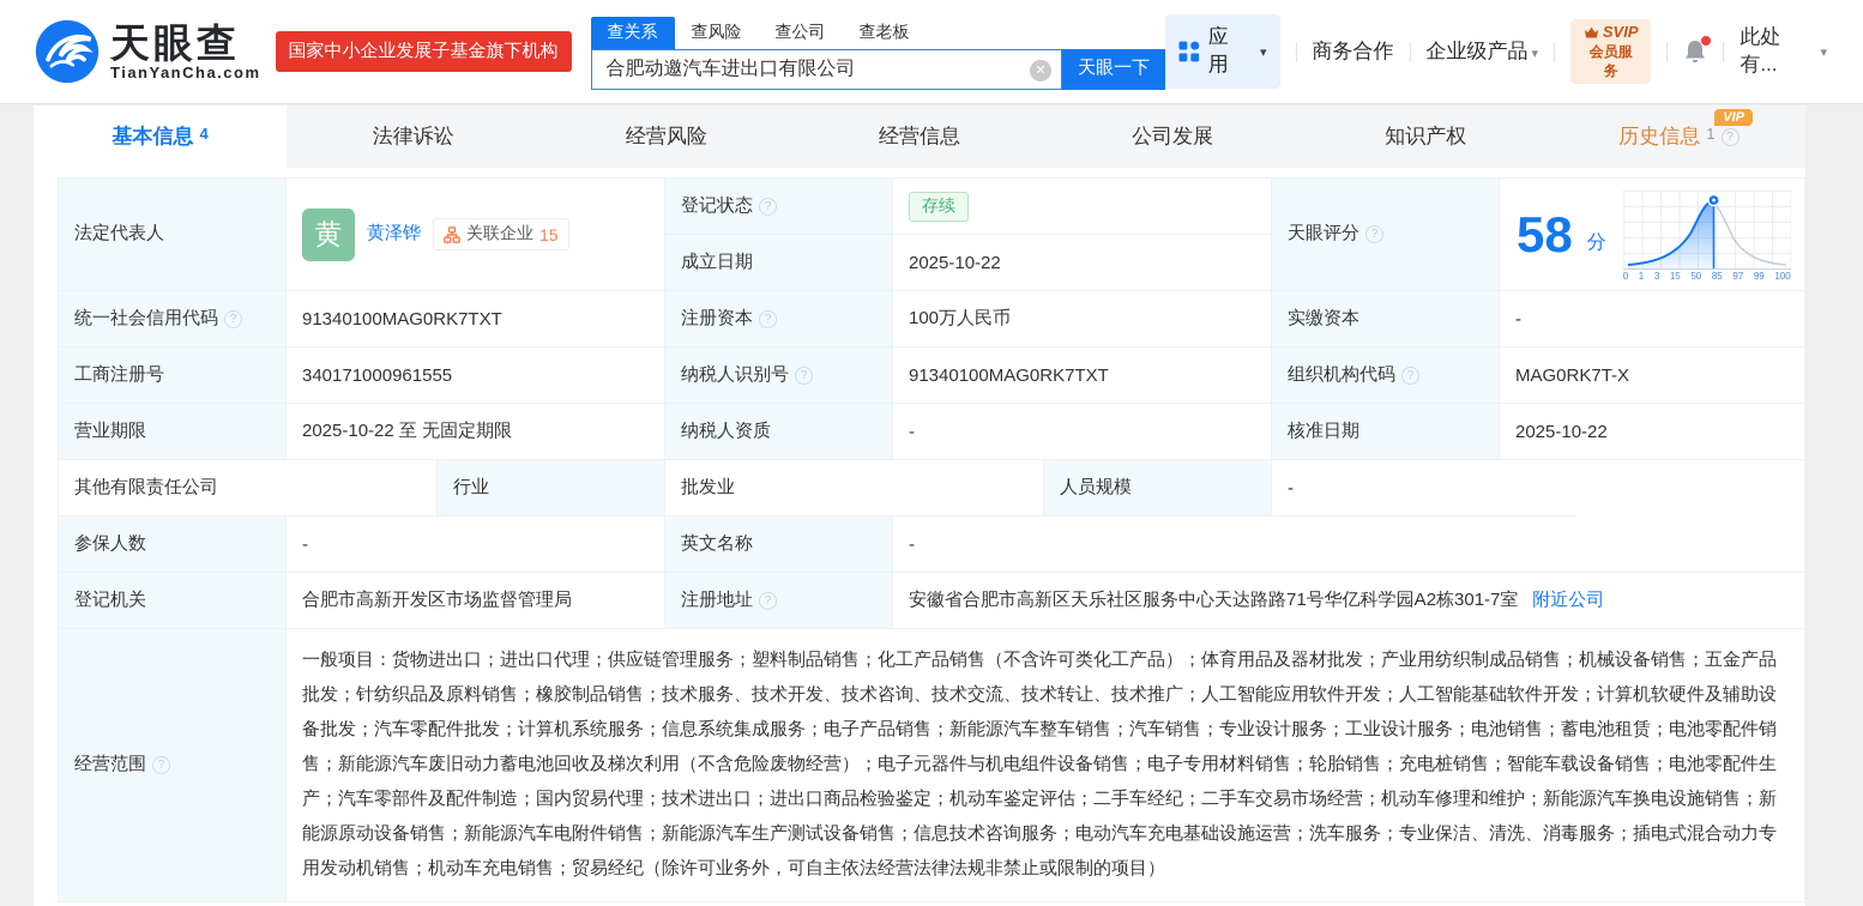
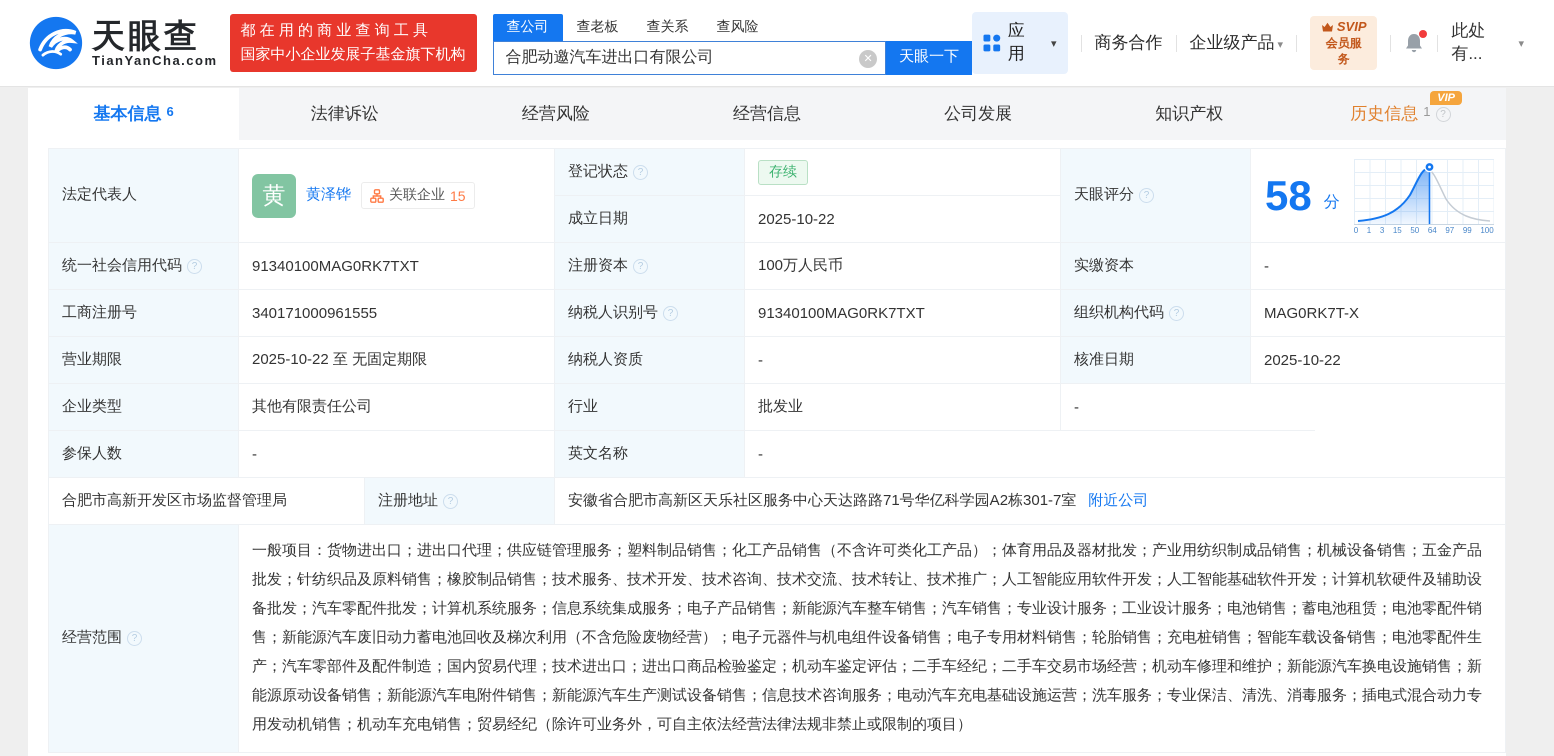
  天眼查
  TianYanCha.com
+ 都 在 用 的 商 业 查 询 工 具
  国家中小企业发展子基金旗下机构
- 查关系
+ 查公司
- 查风险
+ 查老板
- 查公司
+ 查关系
- 查老板
+ 查风险
  合肥动邀汽车进出口有限公司
  ✕
  天眼一下
  应用
  ▾
  商务合作
  企业级产品 ▾
  SVIP
  会员服务
  此处有...
  ▾
  基本信息
- 4
+ 6
  法律诉讼
  经营风险
  经营信息
  公司发展
  知识产权
  VIP
  历史信息
  1
  ?
  法定代表人
  黄
  黄泽铧
  关联企业
  15
  登记状态
  ?
  存续
  成立日期
  2025-10-22
  天眼评分
  ?
  58
  分
  0
  1
  3
  15
  50
- 85
+ 64
  97
  99
  100
  统一社会信用代码
  ?
  91340100MAG0RK7TXT
  注册资本
  ?
  100万人民币
  实缴资本
  -
  工商注册号
  340171000961555
  纳税人识别号
  ?
  91340100MAG0RK7TXT
  组织机构代码
  ?
  MAG0RK7T-X
  营业期限
  2025-10-22 至 无固定期限
  纳税人资质
  -
  核准日期
  2025-10-22
+ 企业类型
  其他有限责任公司
  行业
  批发业
- 人员规模
  -
  参保人数
  -
  英文名称
  -
- 登记机关
  合肥市高新开发区市场监督管理局
  注册地址
  ?
  安徽省合肥市高新区天乐社区服务中心天达路路71号华亿科学园A2栋301-7室
  附近公司
  经营范围
  ?
  一般项目：货物进出口；进出口代理；供应链管理服务；塑料制品销售；化工产品销售（不含许可类化工产品）；体育用品及器材批发；产业用纺织制成品销售；机械设备销售；五金产品批发；针纺织品及原料销售；橡胶制品销售；技术服务、技术开发、技术咨询、技术交流、技术转让、技术推广；人工智能应用软件开发；人工智能基础软件开发；计算机软硬件及辅助设备批发；汽车零配件批发；计算机系统服务；信息系统集成服务；电子产品销售；新能源汽车整车销售；汽车销售；专业设计服务；工业设计服务；电池销售；蓄电池租赁；电池零配件销售；新能源汽车废旧动力蓄电池回收及梯次利用（不含危险废物经营）；电子元器件与机电组件设备销售；电子专用材料销售；轮胎销售；充电桩销售；智能车载设备销售；电池零配件生产；汽车零部件及配件制造；国内贸易代理；技术进出口；进出口商品检验鉴定；机动车鉴定评估；二手车经纪；二手车交易市场经营；机动车修理和维护；新能源汽车换电设施销售；新能源原动设备销售；新能源汽车电附件销售；新能源汽车生产测试设备销售；信息技术咨询服务；电动汽车充电基础设施运营；洗车服务；专业保洁、清洗、消毒服务；插电式混合动力专用发动机销售；机动车充电销售；贸易经纪（除许可业务外，可自主依法经营法律法规非禁止或限制的项目）
